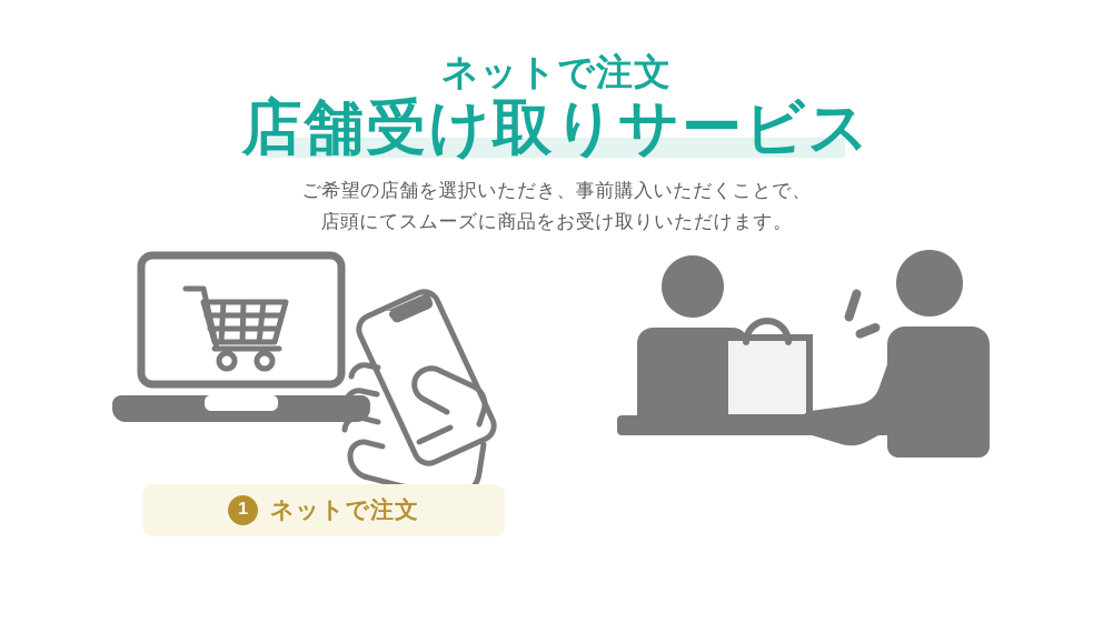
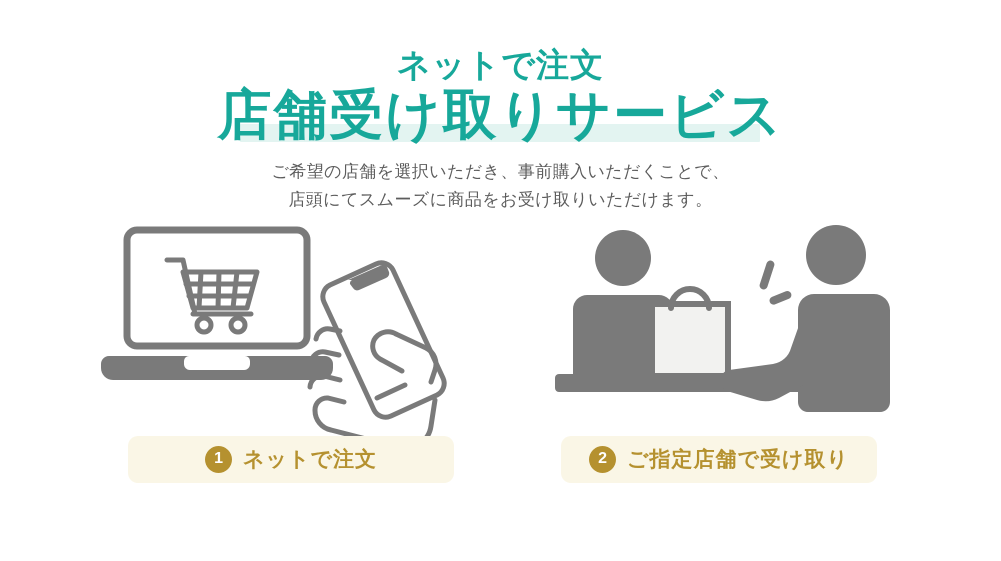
  ネットで注文
  店舗受け取りサービス
  ご希望の店舗を選択いただき、事前購入いただくことで、
  店頭にてスムーズに商品をお受け取りいただけます。
  1
  ネットで注文
+ 2
+ ご指定店舗で受け取り
